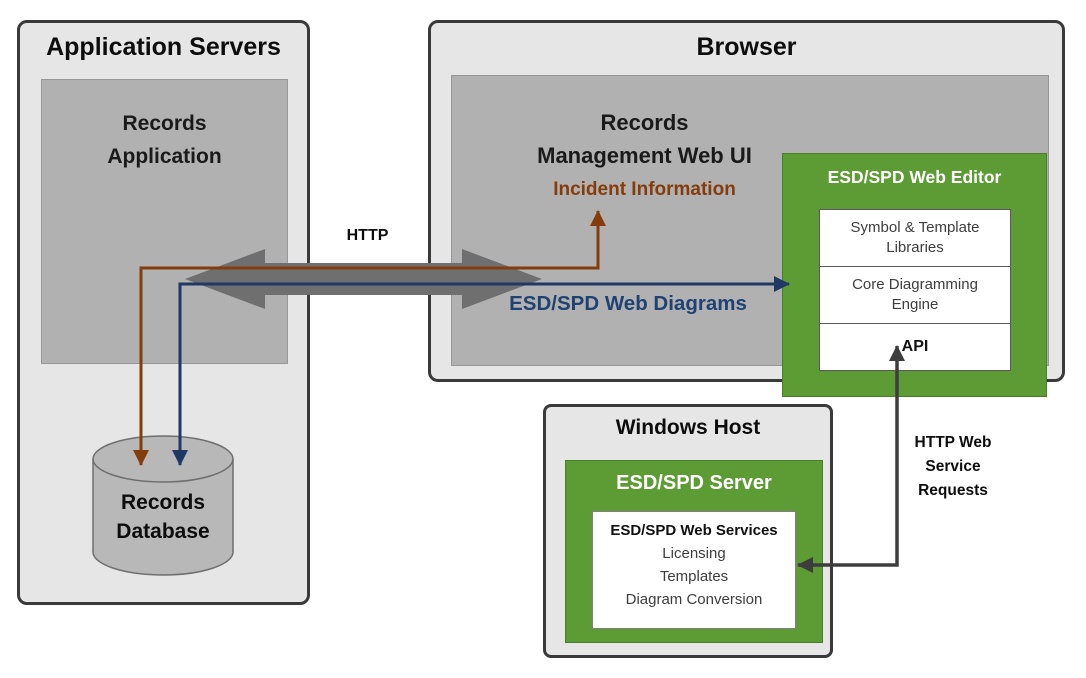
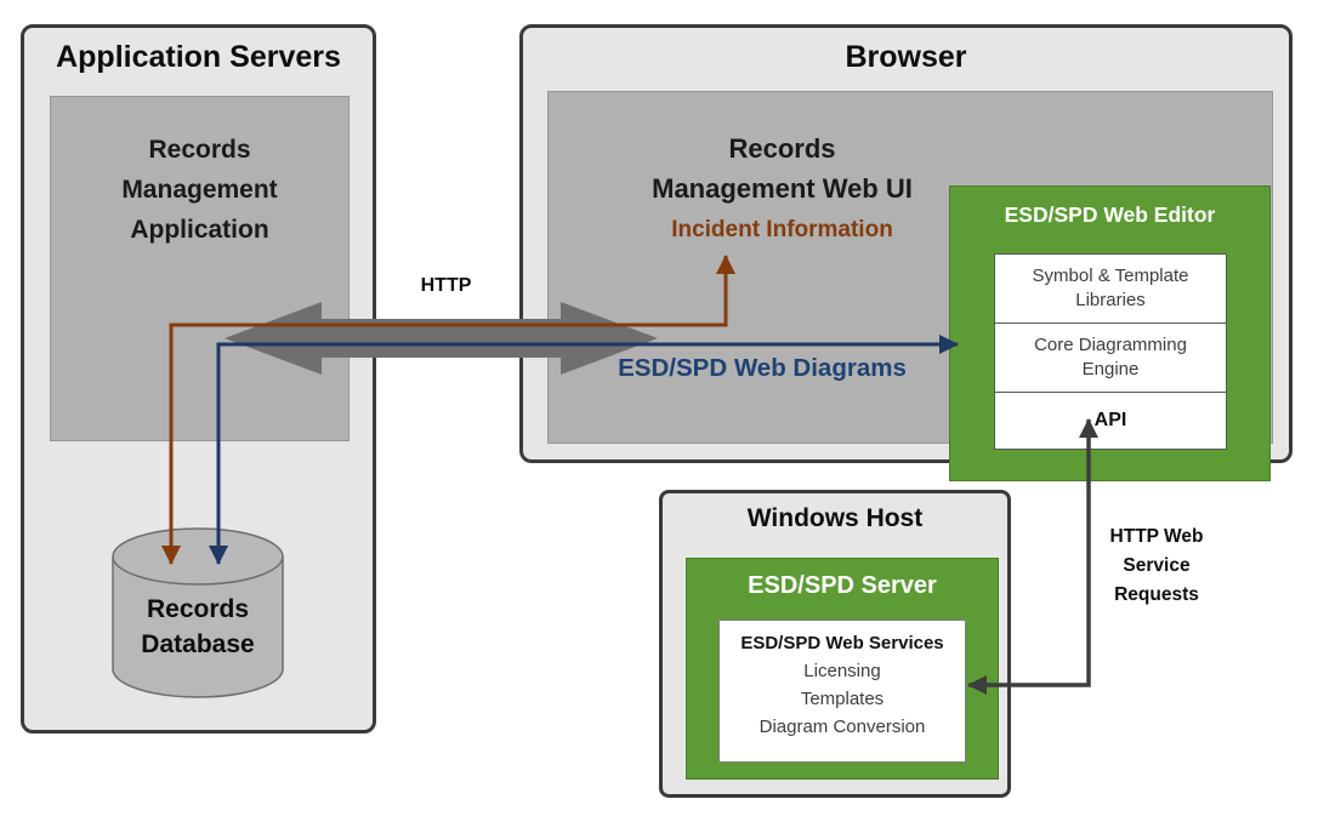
  Application Servers
  Records
+ Management
  Application
  Browser
  Records
  Management Web UI
  Incident Information
  ESD/SPD Web Editor
  Symbol & Template
  Libraries
  Core Diagramming
  Engine
  API
  Windows Host
  ESD/SPD Server
  ESD/SPD Web Services
  Licensing
  Templates
  Diagram Conversion
  HTTP
  ESD/SPD Web Diagrams
  HTTP Web
  Service
  Requests
  Records
  Database
